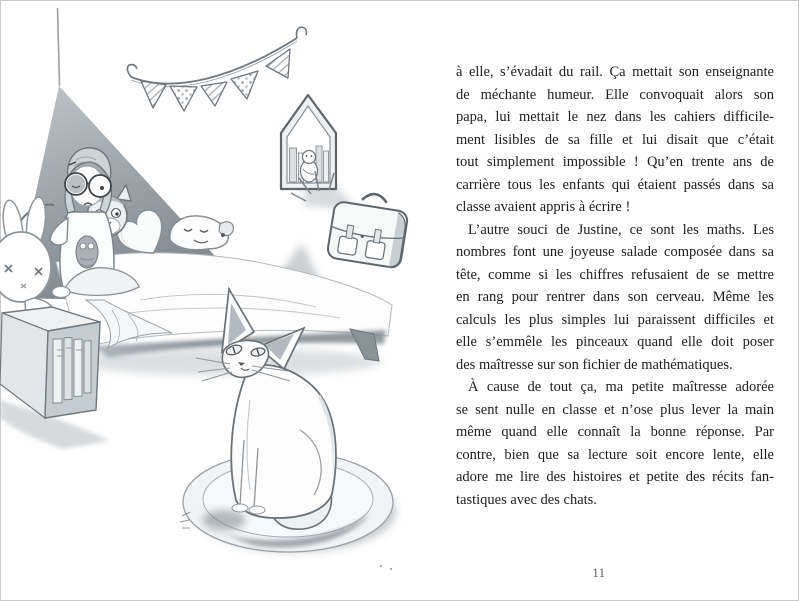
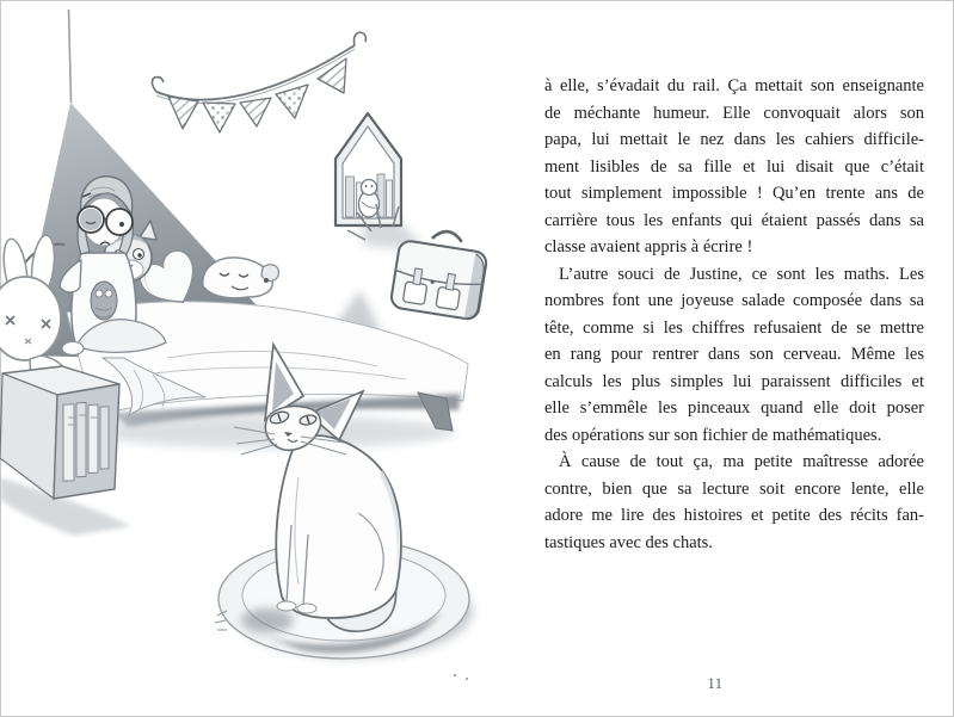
  à elle, s’évadait du rail. Ça mettait son enseignante
  de méchante humeur. Elle convoquait alors son
  papa, lui mettait le nez dans les cahiers difficile-
  ment lisibles de sa fille et lui disait que c’était
  tout simplement impossible ! Qu’en trente ans de
  carrière tous les enfants qui étaient passés dans sa
  classe avaient appris à écrire !
  L’autre souci de Justine, ce sont les maths. Les
  nombres font une joyeuse salade composée dans sa
  tête, comme si les chiffres refusaient de se mettre
  en rang pour rentrer dans son cerveau. Même les
  calculs les plus simples lui paraissent difficiles et
  elle s’emmêle les pinceaux quand elle doit poser
- des maîtresse sur son fichier de mathématiques.
+ des opérations sur son fichier de mathématiques.
  À cause de tout ça, ma petite maîtresse adorée
- se sent nulle en classe et n’ose plus lever la main
- même quand elle connaît la bonne réponse. Par
  contre, bien que sa lecture soit encore lente, elle
  adore me lire des histoires et petite des récits fan-
  tastiques avec des chats.
  11
